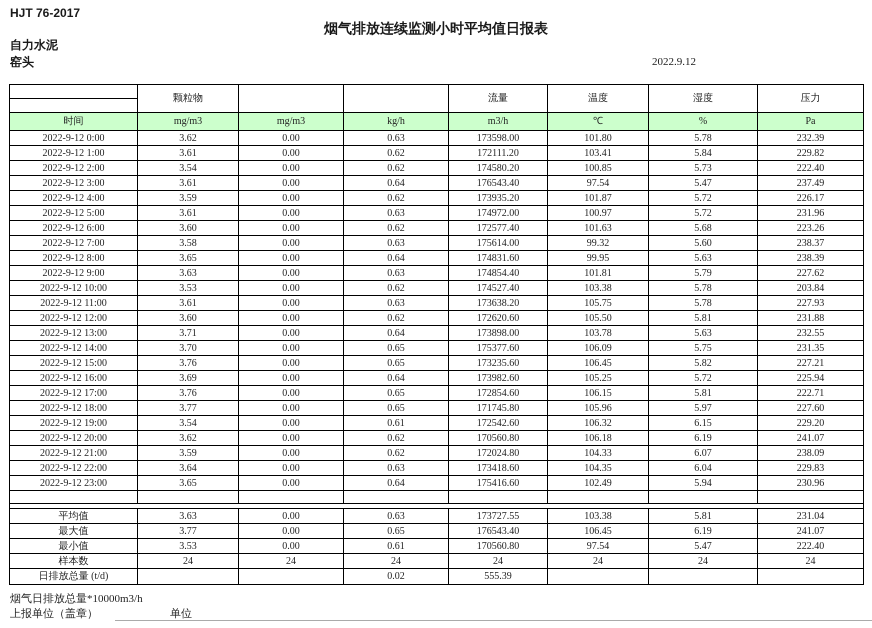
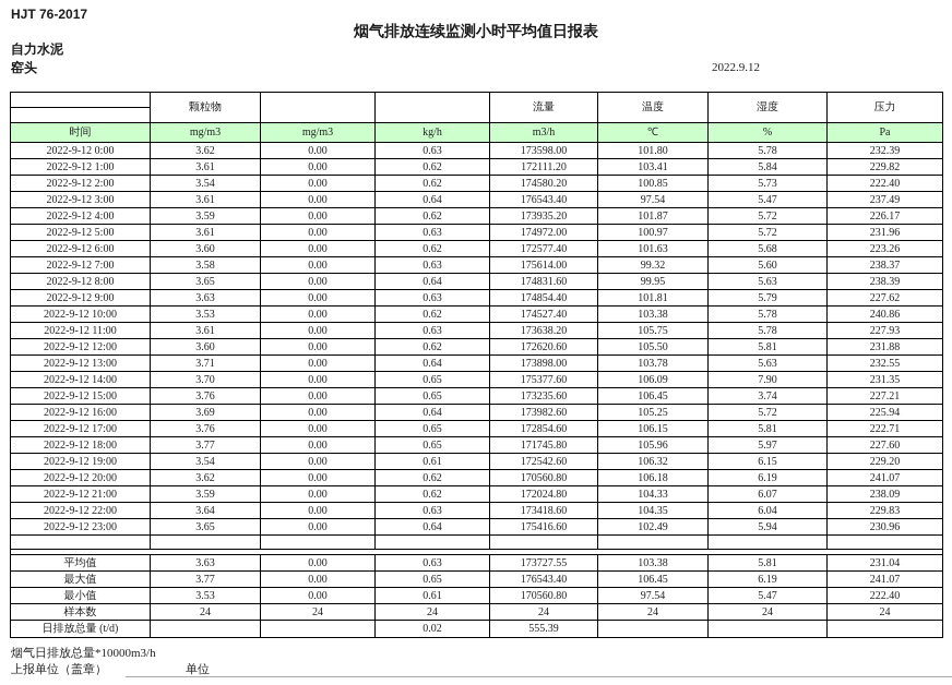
  HJT 76-2017
  烟气排放连续监测小时平均值日报表
  自力水泥
  窑头
  2022.9.12
  	颗粒物			流量	温度	湿度	压力
  时间	mg/m3	mg/m3	kg/h	m3/h	℃	%	Pa
  2022-9-12 0:00	3.62	0.00	0.63	173598.00	101.80	5.78	232.39
  2022-9-12 1:00	3.61	0.00	0.62	172111.20	103.41	5.84	229.82
  2022-9-12 2:00	3.54	0.00	0.62	174580.20	100.85	5.73	222.40
  2022-9-12 3:00	3.61	0.00	0.64	176543.40	97.54	5.47	237.49
  2022-9-12 4:00	3.59	0.00	0.62	173935.20	101.87	5.72	226.17
  2022-9-12 5:00	3.61	0.00	0.63	174972.00	100.97	5.72	231.96
  2022-9-12 6:00	3.60	0.00	0.62	172577.40	101.63	5.68	223.26
  2022-9-12 7:00	3.58	0.00	0.63	175614.00	99.32	5.60	238.37
  2022-9-12 8:00	3.65	0.00	0.64	174831.60	99.95	5.63	238.39
  2022-9-12 9:00	3.63	0.00	0.63	174854.40	101.81	5.79	227.62
- 2022-9-12 10:00	3.53	0.00	0.62	174527.40	103.38	5.78	203.84
+ 2022-9-12 10:00	3.53	0.00	0.62	174527.40	103.38	5.78	240.86
  2022-9-12 11:00	3.61	0.00	0.63	173638.20	105.75	5.78	227.93
  2022-9-12 12:00	3.60	0.00	0.62	172620.60	105.50	5.81	231.88
  2022-9-12 13:00	3.71	0.00	0.64	173898.00	103.78	5.63	232.55
- 2022-9-12 14:00	3.70	0.00	0.65	175377.60	106.09	5.75	231.35
+ 2022-9-12 14:00	3.70	0.00	0.65	175377.60	106.09	7.90	231.35
- 2022-9-12 15:00	3.76	0.00	0.65	173235.60	106.45	5.82	227.21
+ 2022-9-12 15:00	3.76	0.00	0.65	173235.60	106.45	3.74	227.21
  2022-9-12 16:00	3.69	0.00	0.64	173982.60	105.25	5.72	225.94
  2022-9-12 17:00	3.76	0.00	0.65	172854.60	106.15	5.81	222.71
  2022-9-12 18:00	3.77	0.00	0.65	171745.80	105.96	5.97	227.60
  2022-9-12 19:00	3.54	0.00	0.61	172542.60	106.32	6.15	229.20
  2022-9-12 20:00	3.62	0.00	0.62	170560.80	106.18	6.19	241.07
  2022-9-12 21:00	3.59	0.00	0.62	172024.80	104.33	6.07	238.09
  2022-9-12 22:00	3.64	0.00	0.63	173418.60	104.35	6.04	229.83
  2022-9-12 23:00	3.65	0.00	0.64	175416.60	102.49	5.94	230.96
  平均值	3.63	0.00	0.63	173727.55	103.38	5.81	231.04
  最大值	3.77	0.00	0.65	176543.40	106.45	6.19	241.07
  最小值	3.53	0.00	0.61	170560.80	97.54	5.47	222.40
  样本数	24	24	24	24	24	24	24
  日排放总量 (t/d)			0.02	555.39
  烟气日排放总量*10000m3/h
  上报单位（盖章）
  单位
